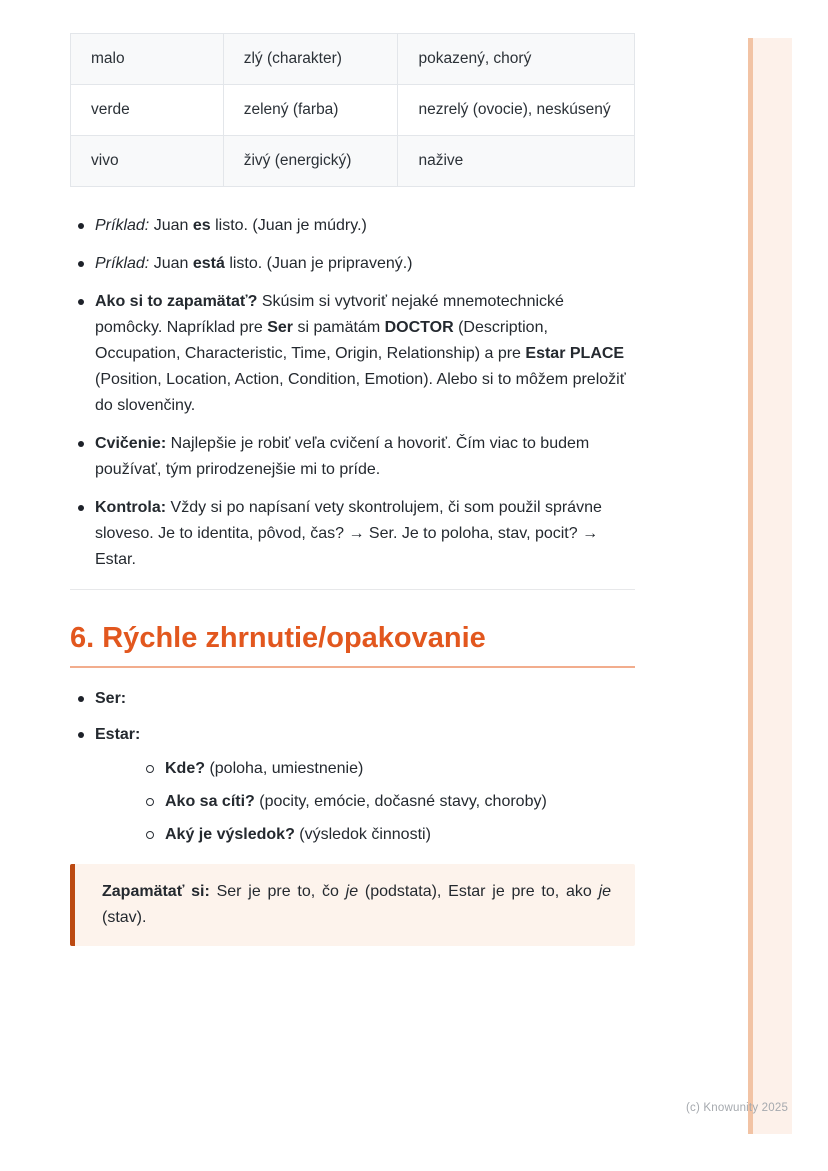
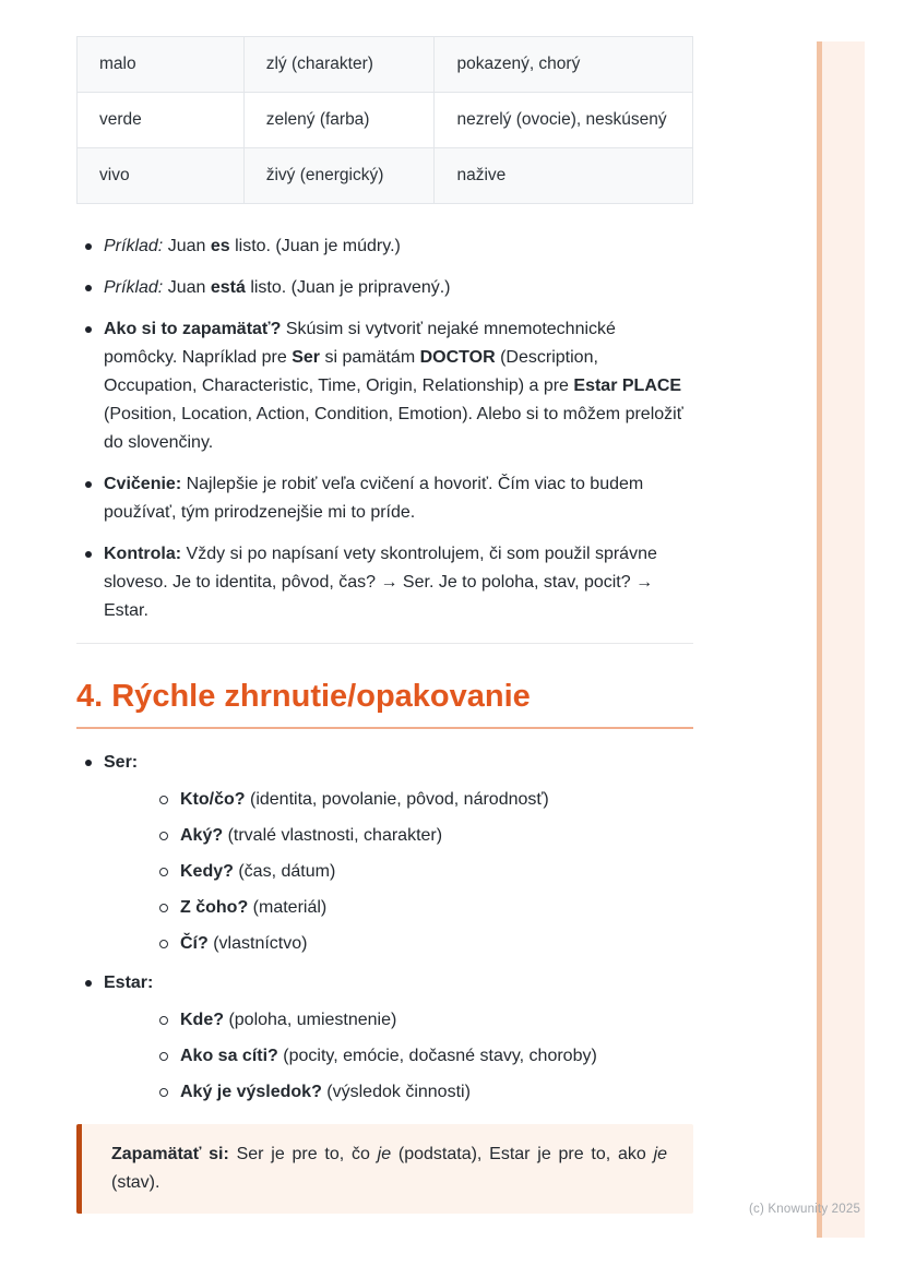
  malo	zlý (charakter)	pokazený, chorý
  verde	zelený (farba)	nezrelý (ovocie), neskúsený
  vivo	živý (energický)	nažive
  Príklad: Juan es listo. (Juan je múdry.)
  Príklad: Juan está listo. (Juan je pripravený.)
  Ako si to zapamätať? Skúsim si vytvoriť nejaké mnemotechnické pomôcky. Napríklad pre Ser si pamätám DOCTOR (Description, Occupation, Characteristic, Time, Origin, Relationship) a pre Estar PLACE (Position, Location, Action, Condition, Emotion). Alebo si to môžem preložiť do slovenčiny.
  Cvičenie: Najlepšie je robiť veľa cvičení a hovoriť. Čím viac to budem používať, tým prirodzenejšie mi to príde.
  Kontrola: Vždy si po napísaní vety skontrolujem, či som použil správne sloveso. Je to identita, pôvod, čas? → Ser. Je to poloha, stav, pocit? → Estar.
- 6. Rýchle zhrnutie/opakovanie
+ 4. Rýchle zhrnutie/opakovanie
  Ser:
+ Kto/čo? (identita, povolanie, pôvod, národnosť)
+ Aký? (trvalé vlastnosti, charakter)
+ Kedy? (čas, dátum)
+ Z čoho? (materiál)
+ Čí? (vlastníctvo)
  Estar:
  Kde? (poloha, umiestnenie)
  Ako sa cíti? (pocity, emócie, dočasné stavy, choroby)
  Aký je výsledok? (výsledok činnosti)
  Zapamätať si: Ser je pre to, čo je (podstata), Estar je pre to, ako je (stav).
  (c) Knowunity 2025
